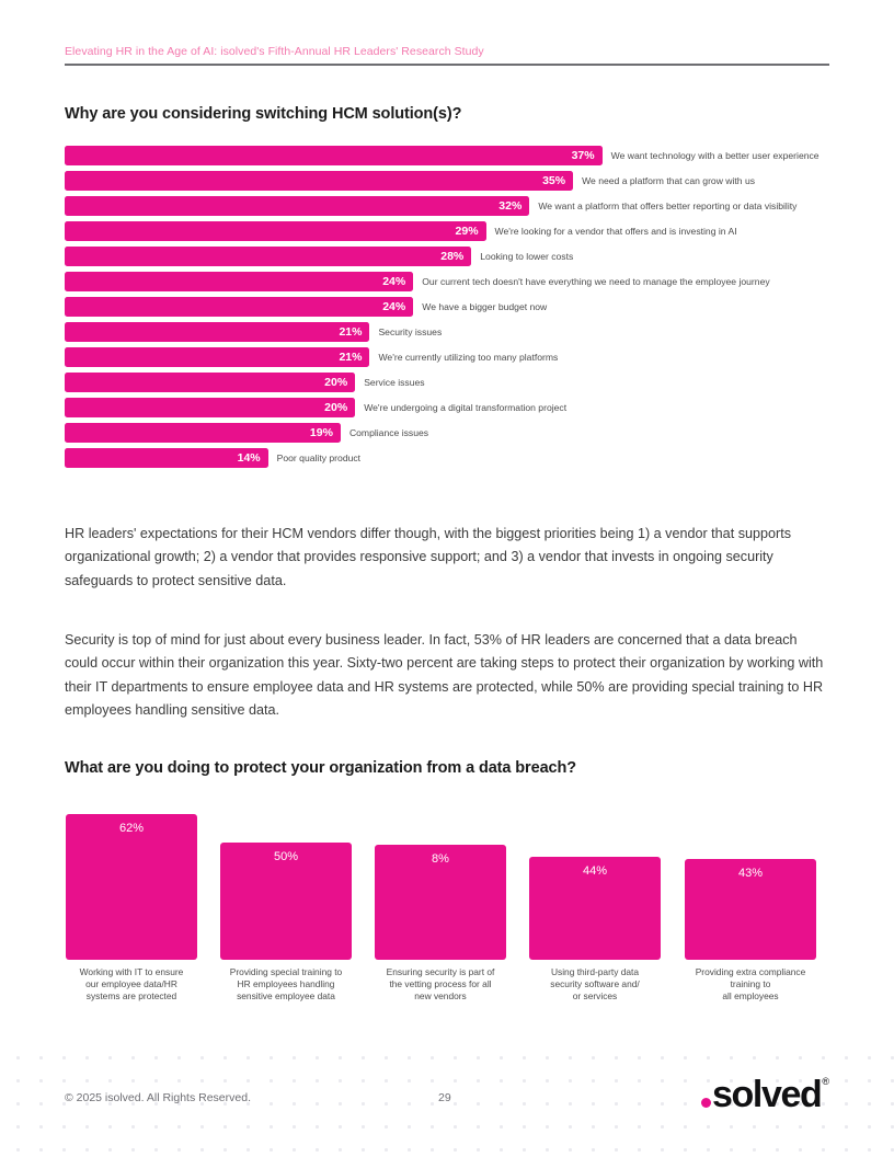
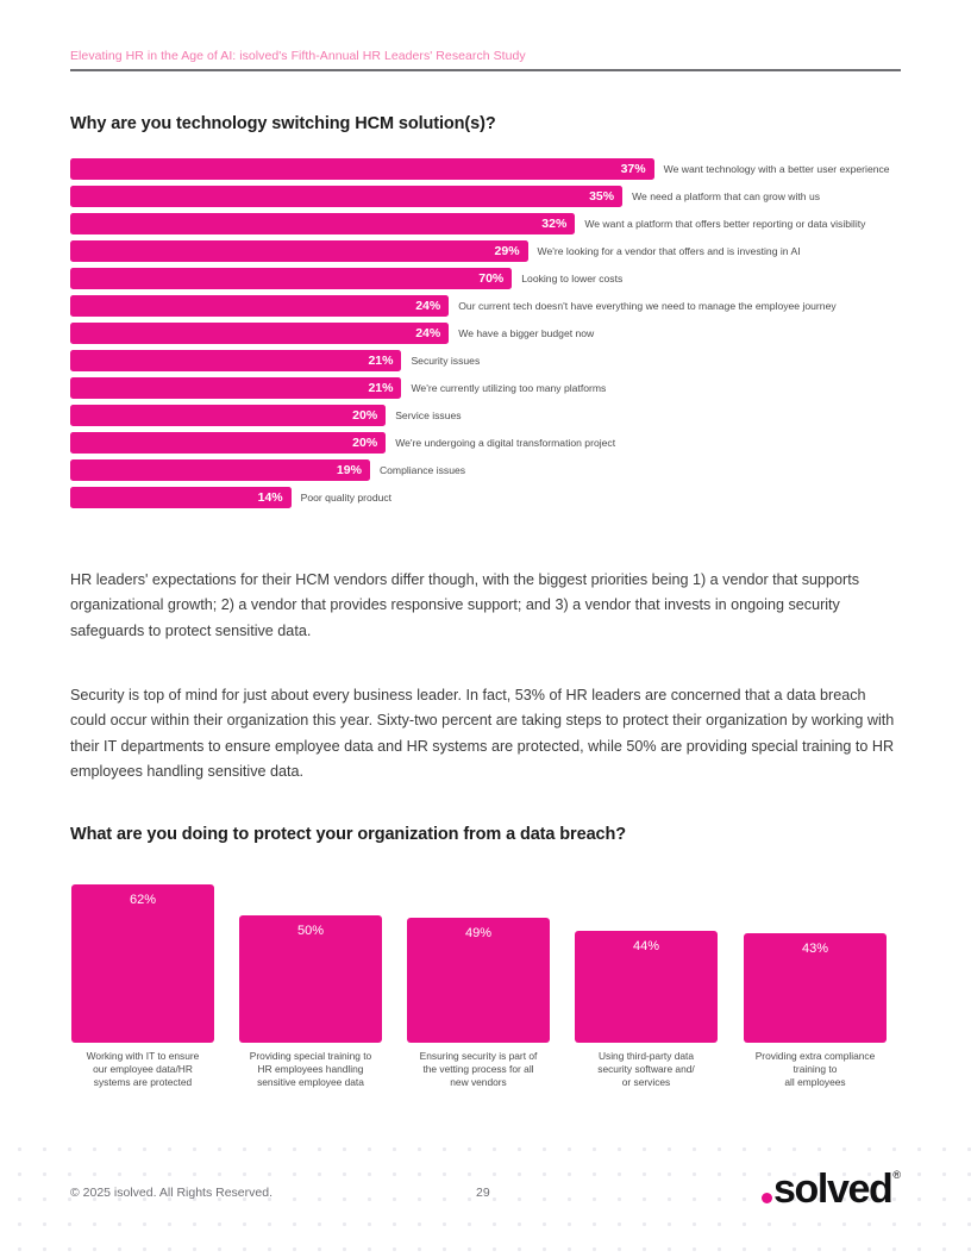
  Elevating HR in the Age of AI: isolved's Fifth-Annual HR Leaders' Research Study
- Why are you considering switching HCM solution(s)?
+ Why are you technology switching HCM solution(s)?
  37%
  We want technology with a better user experience
  35%
  We need a platform that can grow with us
  32%
  We want a platform that offers better reporting or data visibility
  29%
  We're looking for a vendor that offers and is investing in AI
- 28%
+ 70%
  Looking to lower costs
  24%
  Our current tech doesn't have everything we need to manage the employee journey
  24%
  We have a bigger budget now
  21%
  Security issues
  21%
  We're currently utilizing too many platforms
  20%
  Service issues
  20%
  We're undergoing a digital transformation project
  19%
  Compliance issues
  14%
  Poor quality product
  HR leaders' expectations for their HCM vendors differ though, with the biggest priorities being 1) a vendor that supports organizational growth; 2) a vendor that provides responsive support; and 3) a vendor that invests in ongoing security safeguards to protect sensitive data.
  Security is top of mind for just about every business leader. In fact, 53% of HR leaders are concerned that a data breach could occur within their organization this year. Sixty-two percent are taking steps to protect their organization by working with their IT departments to ensure employee data and HR systems are protected, while 50% are providing special training to HR employees handling sensitive data.
  What are you doing to protect your organization from a data breach?
  62%
  Working with IT to ensure
  our employee data/HR
  systems are protected
  50%
  Providing special training to
  HR employees handling
  sensitive employee data
- 8%
+ 49%
  Ensuring security is part of
  the vetting process for all
  new vendors
  44%
  Using third-party data
  security software and/
  or services
  43%
  Providing extra compliance
  training to
  all employees
  © 2025 isolved. All Rights Reserved.
  29
  solved
  ®
